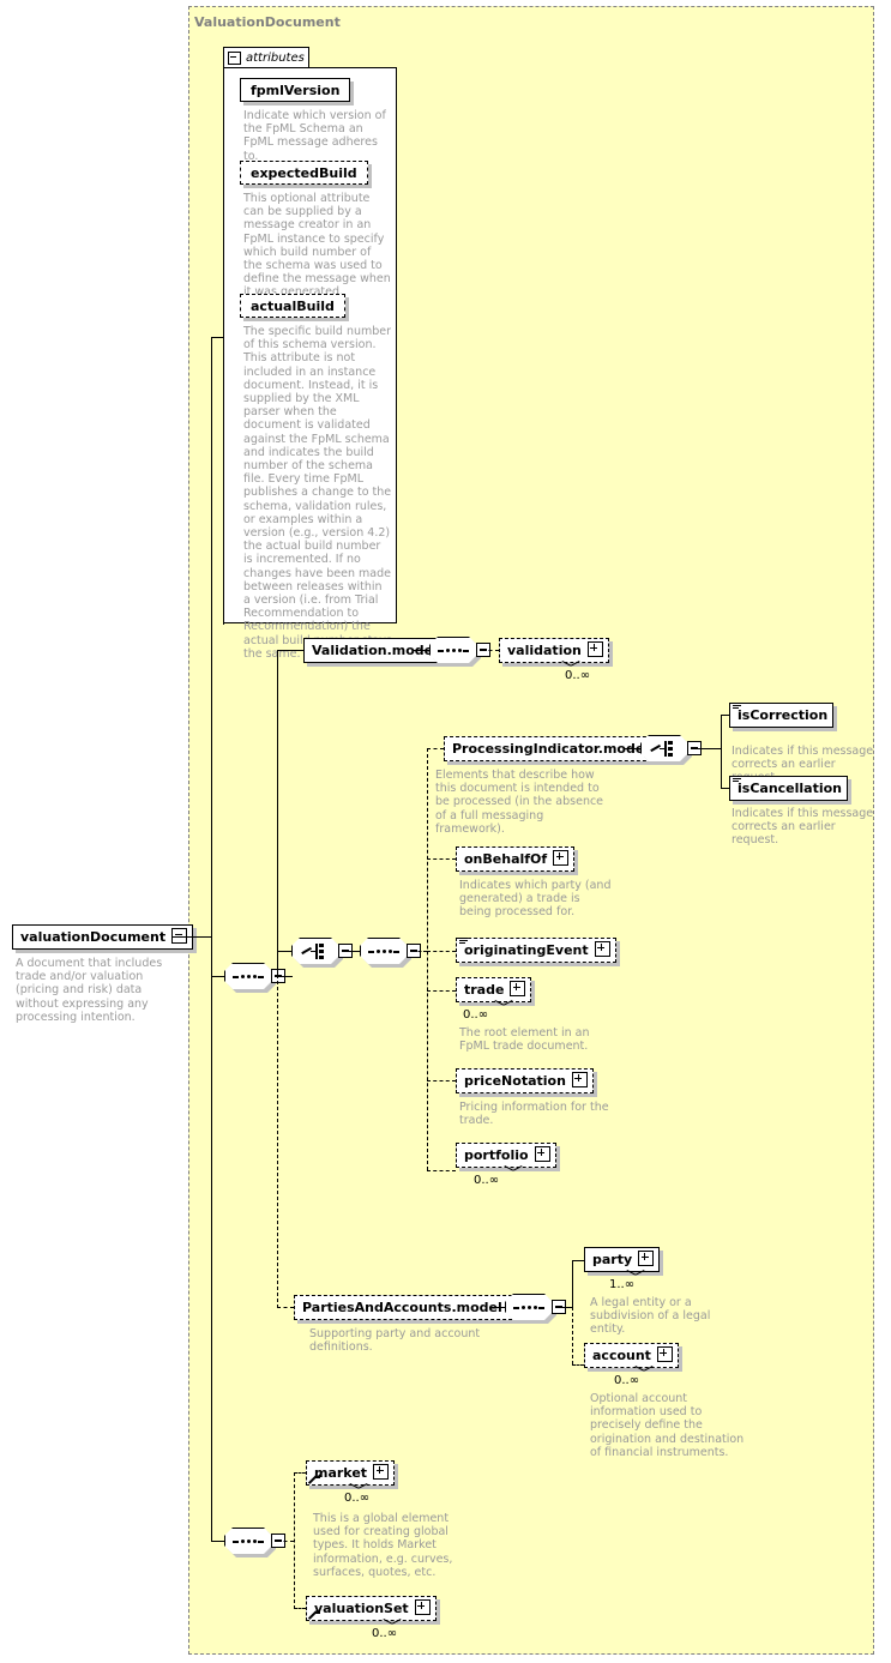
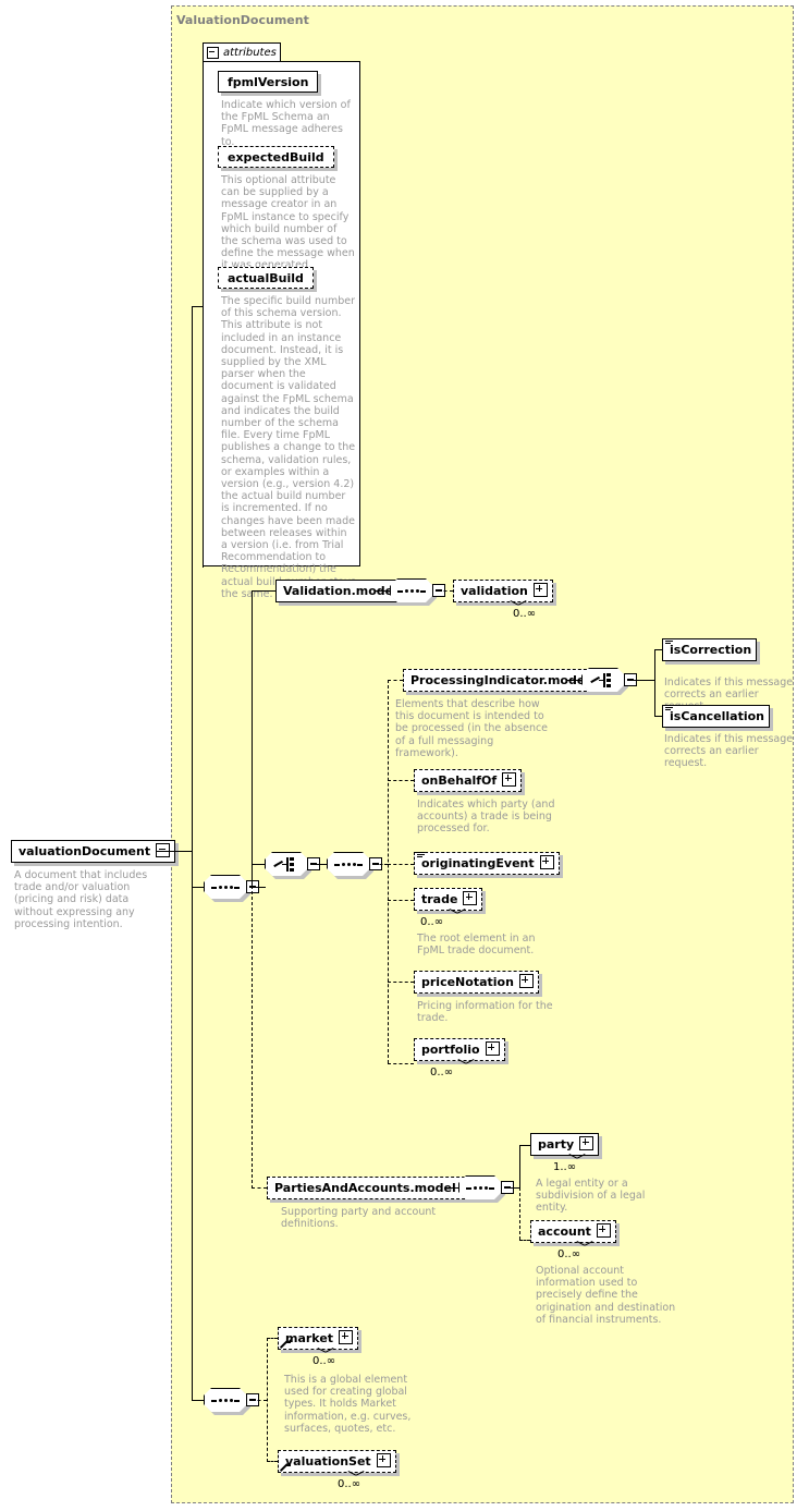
  ValuationDocument
  attributes
  fpmlVersion
  Indicate which version of the FpML Schema an FpML message adheres to.
  expectedBuild
  This optional attribute can be supplied by a message creator in an FpML instance to specify which build number of the schema was used to define the message when it was generated.
  actualBuild
  The specific build number of this schema version. This attribute is not included in an instance document. Instead, it is supplied by the XML parser when the document is validated against the FpML schema and indicates the build number of the schema file. Every time FpML publishes a change to the schema, validation rules, or examples within a version (e.g., version 4.2) the actual build number is incremented. If no changes have been made between releases within a version (i.e. from Trial Recommendation to Recommendation) the actual buil the same.
  valuationDocument
  A document that includes trade and/or valuation (pricing and risk) data without expressing any processing intention.
  Validation.mo
  validation
  0..∞
  ProcessingIndicator.mo
  Elements that describe how this document is intended to be processed (in the absence of a full messaging framework).
  isCorrection
  Indicates if this message corrects an earlier
  isCancellation
  Indicates if this message corrects an earlier request.
  onBehalfOf
- Indicates which party (and generated) a trade is being processed for.
+ Indicates which party (and accounts) a trade is being processed for.
  originatingEvent
  trade
  0..∞
  The root element in an FpML trade document.
  priceNotation
  Pricing information for the trade.
  portfolio
  0..∞
  PartiesAndAccounts.mod
  Supporting party and account definitions.
  party
  1..∞
  A legal entity or a subdivision of a legal entity.
  account
  0..∞
  Optional account information used to precisely define the origination and destination of financial instruments.
  market
  0..∞
  This is a global element used for creating global types. It holds Market information, e.g. curves, surfaces, quotes, etc.
  aluationSet
  0..∞
